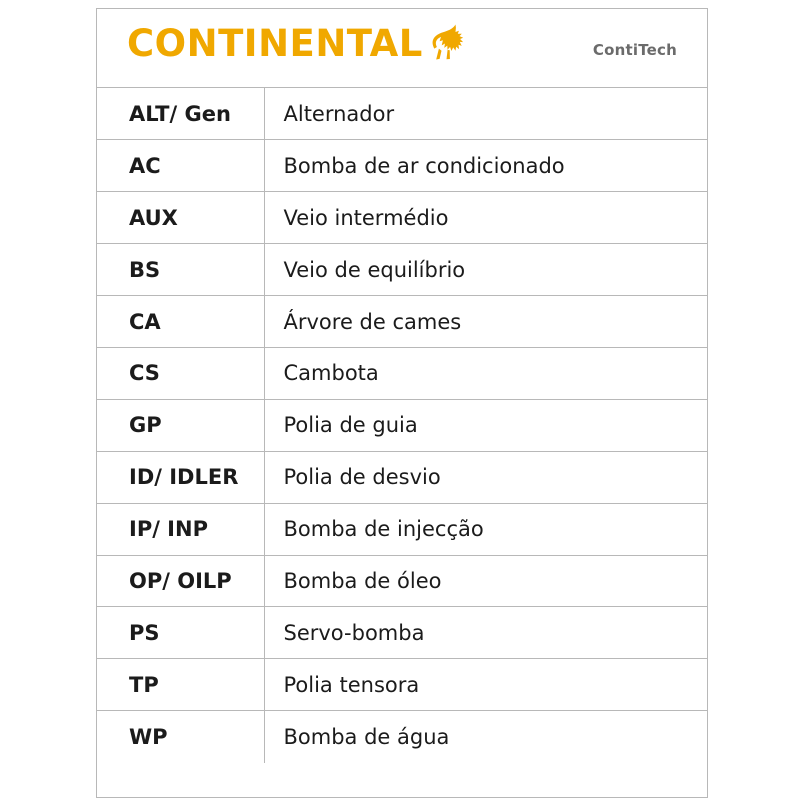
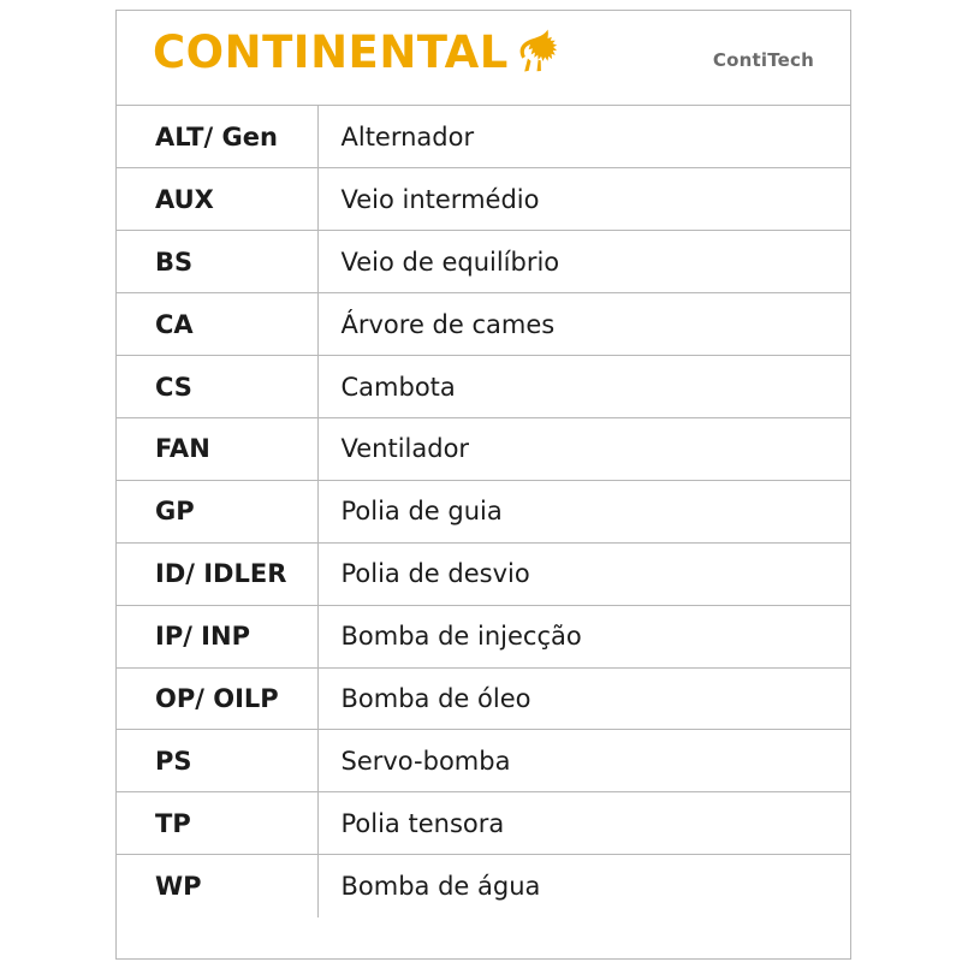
  CONTINENTAL
  ContiTech
  ALT/ Gen	Alternador
- AC	Bomba de ar condicionado
  AUX	Veio intermédio
  BS	Veio de equilíbrio
  CA	Árvore de cames
  CS	Cambota
+ FAN	Ventilador
  GP	Polia de guia
  ID/ IDLER	Polia de desvio
  IP/ INP	Bomba de injecção
  OP/ OILP	Bomba de óleo
  PS	Servo-bomba
  TP	Polia tensora
  WP	Bomba de água
